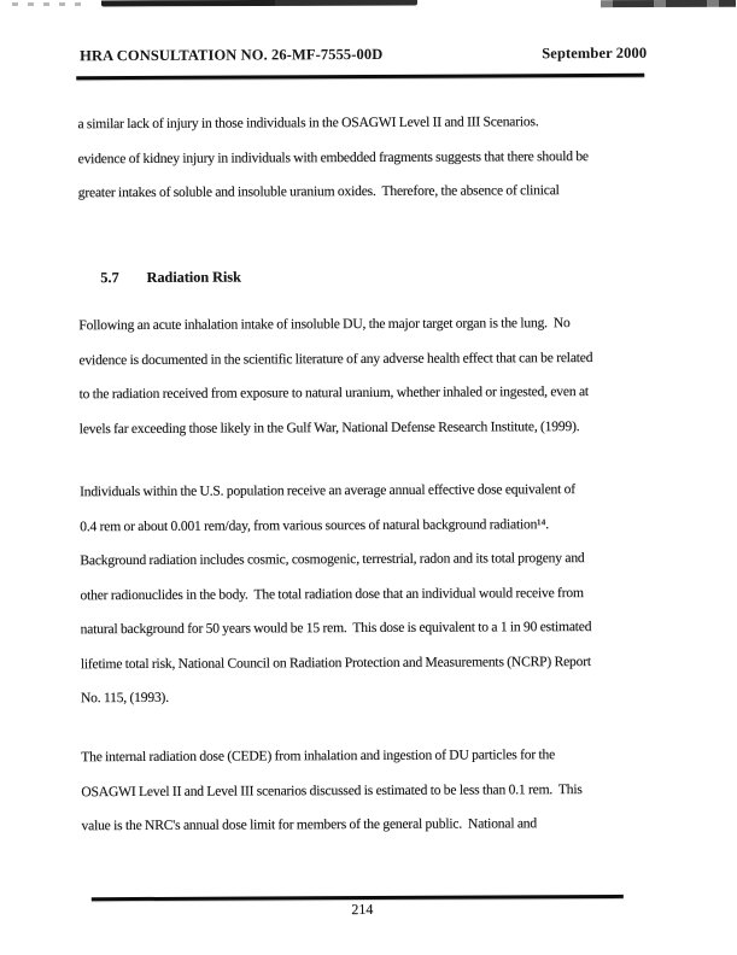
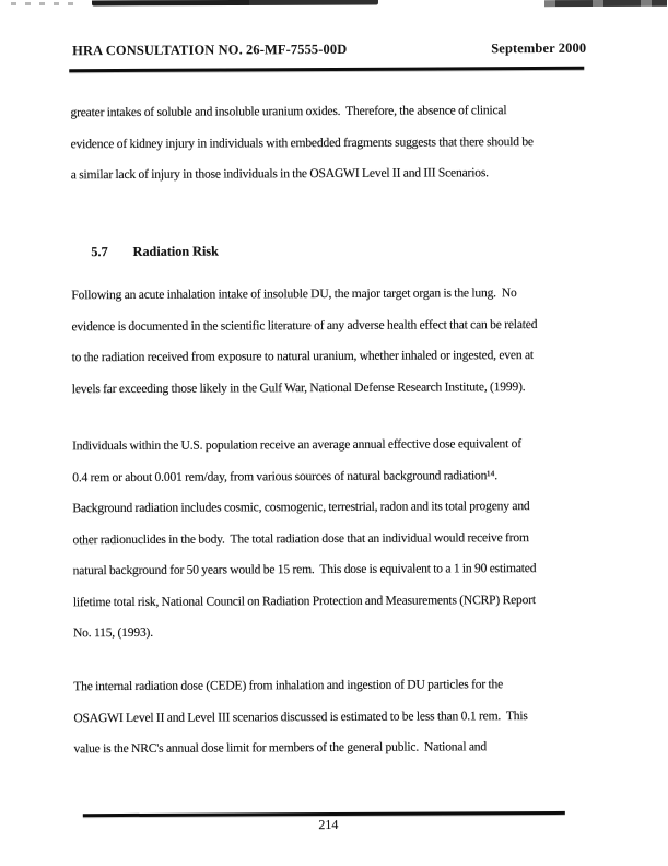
  HRA CONSULTATION NO. 26-MF-7555-00D
  September 2000
- a similar lack of injury in those individuals in the OSAGWI Level II and III Scenarios.
+ greater intakes of soluble and insoluble uranium oxides. Therefore, the absence of clinical
  evidence of kidney injury in individuals with embedded fragments suggests that there should be
- greater intakes of soluble and insoluble uranium oxides. Therefore, the absence of clinical
+ a similar lack of injury in those individuals in the OSAGWI Level II and III Scenarios.
  5.7 Radiation Risk
  Following an acute inhalation intake of insoluble DU, the major target organ is the lung. No
  evidence is documented in the scientific literature of any adverse health effect that can be related
  to the radiation received from exposure to natural uranium, whether inhaled or ingested, even at
  levels far exceeding those likely in the Gulf War, National Defense Research Institute, (1999).
  Individuals within the U.S. population receive an average annual effective dose equivalent of
  0.4 rem or about 0.001 rem/day, from various sources of natural background radiation¹⁴.
  Background radiation includes cosmic, cosmogenic, terrestrial, radon and its total progeny and
  other radionuclides in the body. The total radiation dose that an individual would receive from
  natural background for 50 years would be 15 rem. This dose is equivalent to a 1 in 90 estimated
  lifetime total risk, National Council on Radiation Protection and Measurements (NCRP) Report
  No. 115, (1993).
  The internal radiation dose (CEDE) from inhalation and ingestion of DU particles for the
  OSAGWI Level II and Level III scenarios discussed is estimated to be less than 0.1 rem. This
  value is the NRC's annual dose limit for members of the general public. National and
  214
